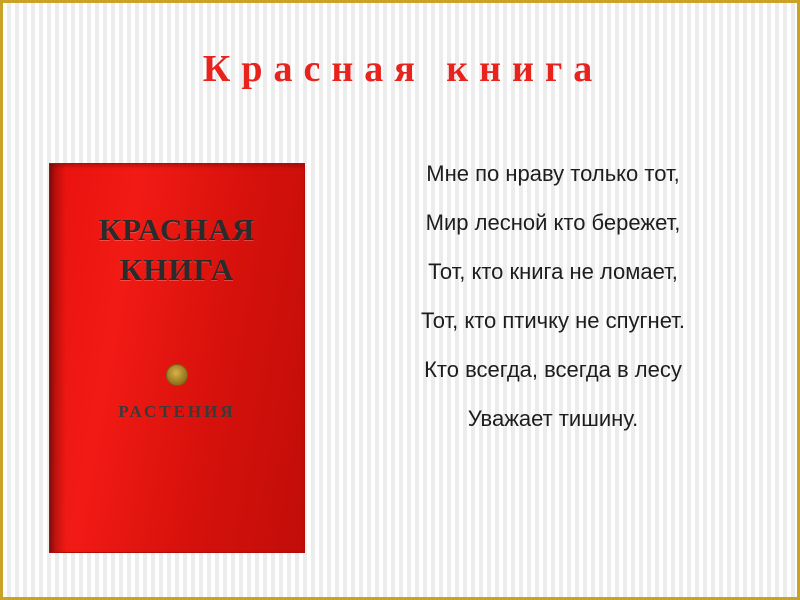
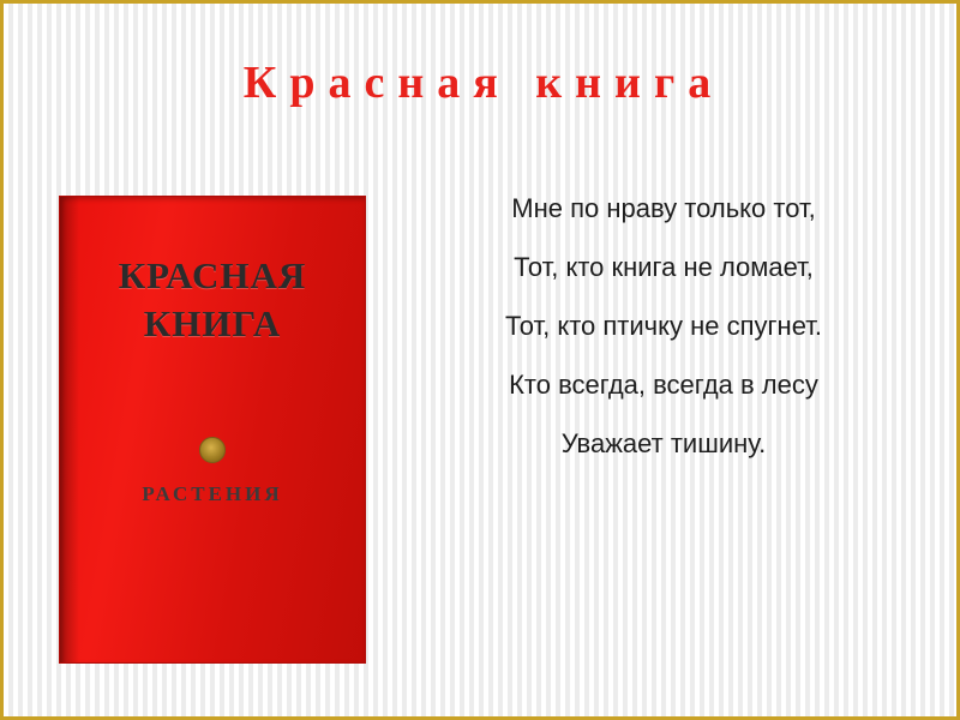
  Красная книга
  КРАСНАЯ
  КНИГА
  РАСТЕНИЯ
  Мне по нраву только тот,
- Мир лесной кто бережет,
  Тот, кто книга не ломает,
  Тот, кто птичку не спугнет.
  Кто всегда, всегда в лесу
  Уважает тишину.
